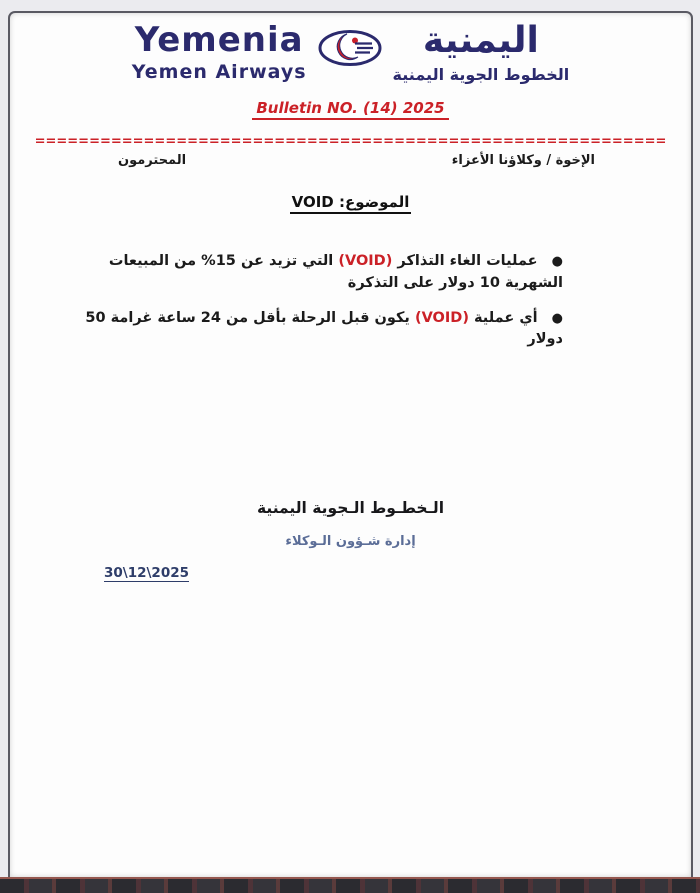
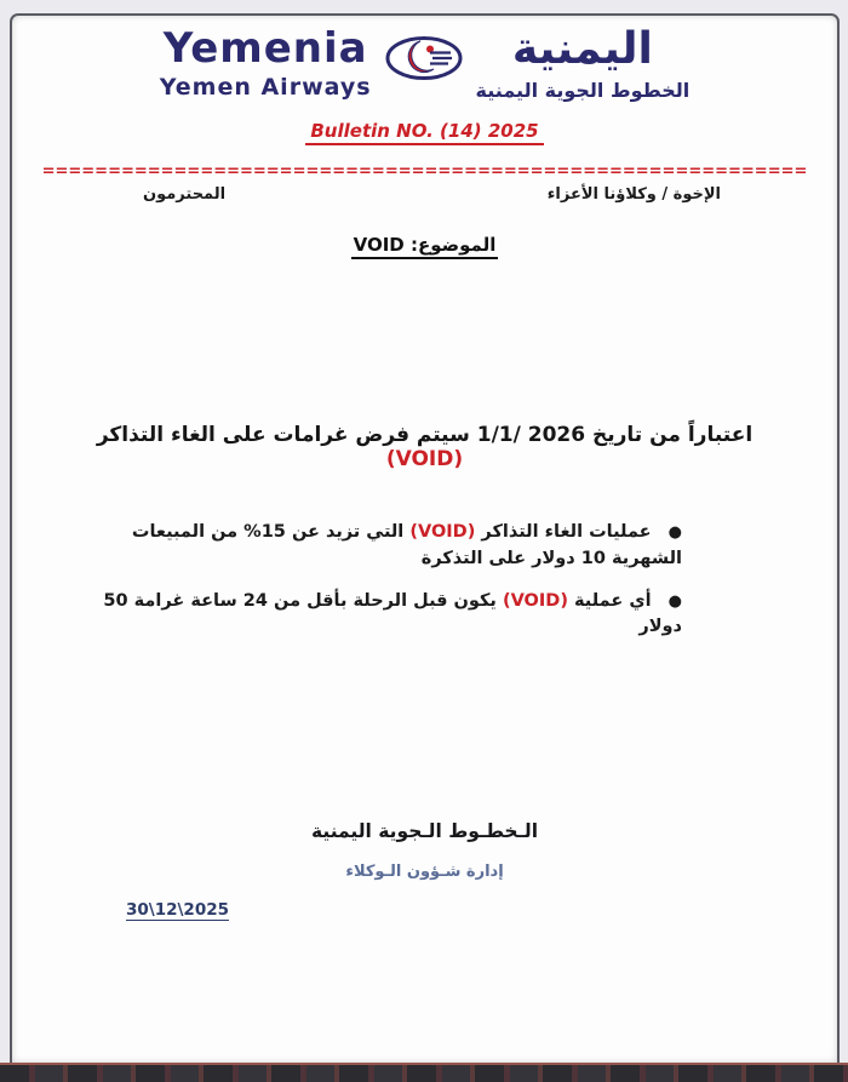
  Yemenia
  Yemen Airways
  اليمنية
  الخطوط الجوية اليمنية
  Bulletin NO. (14) 2025
  ==========================================================
  الإخوة / وكلاؤنا الأعزاء
  المحترمون
  الموضوع: VOID
+ اعتباراً من تاريخ 1/1/ 2026 سيتم فرض غرامات على الغاء التذاكر (VOID)
  ● عمليات الغاء التذاكر (VOID) التي تزيد عن 15% من المبيعات الشهرية 10 دولار على التذكرة
  ● أي عملية (VOID) يكون قبل الرحلة بأقل من 24 ساعة غرامة 50 دولار
  الـخطـوط الـجوية اليمنية
  إدارة شـؤون الـوكلاء
  30\12\2025
